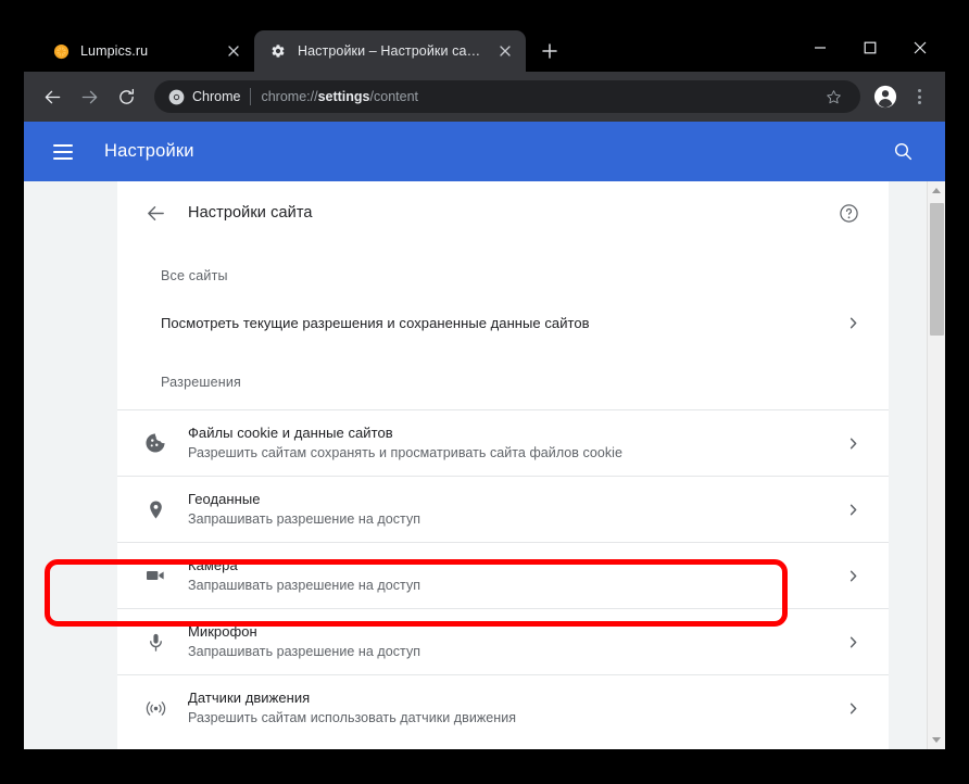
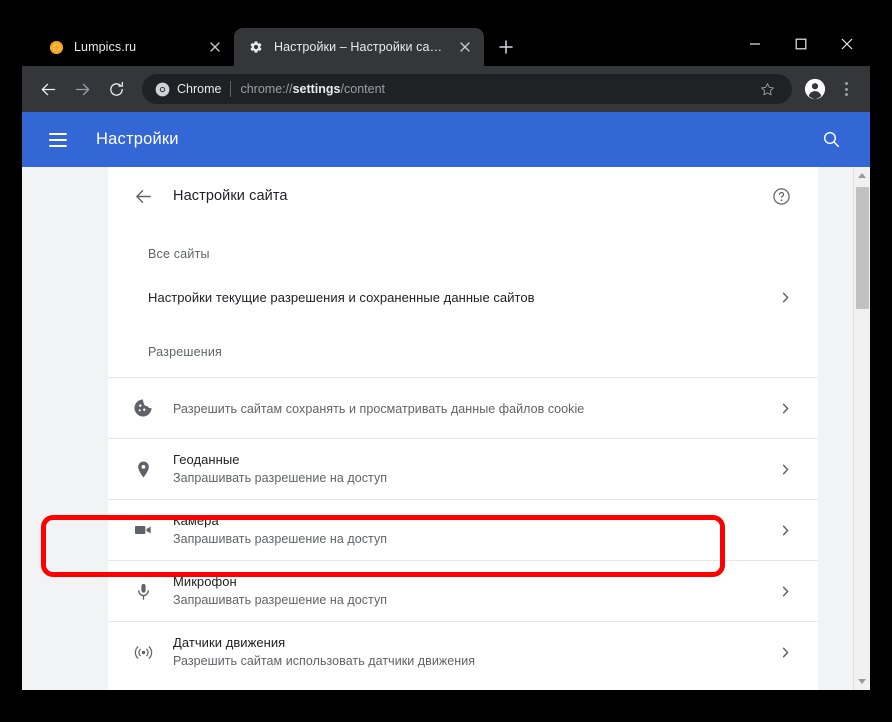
  Lumpics.ru
  Настройки – Настройки сайта
  Chrome
  chrome://settings/content
  Настройки
  Настройки сайта
  Все сайты
- Посмотреть текущие разрешения и сохраненные данные сайтов
+ Настройки текущие разрешения и сохраненные данные сайтов
  Разрешения
- Файлы cookie и данные сайтов
- Разрешить сайтам сохранять и просматривать сайта файлов cookie
+ Разрешить сайтам сохранять и просматривать данные файлов cookie
  Геоданные
  Запрашивать разрешение на доступ
  Камера
  Запрашивать разрешение на доступ
  Микрофон
  Запрашивать разрешение на доступ
  Датчики движения
  Разрешить сайтам использовать датчики движения
